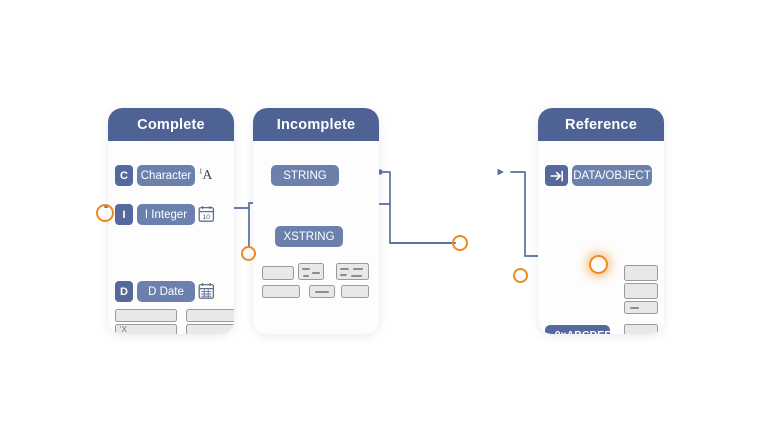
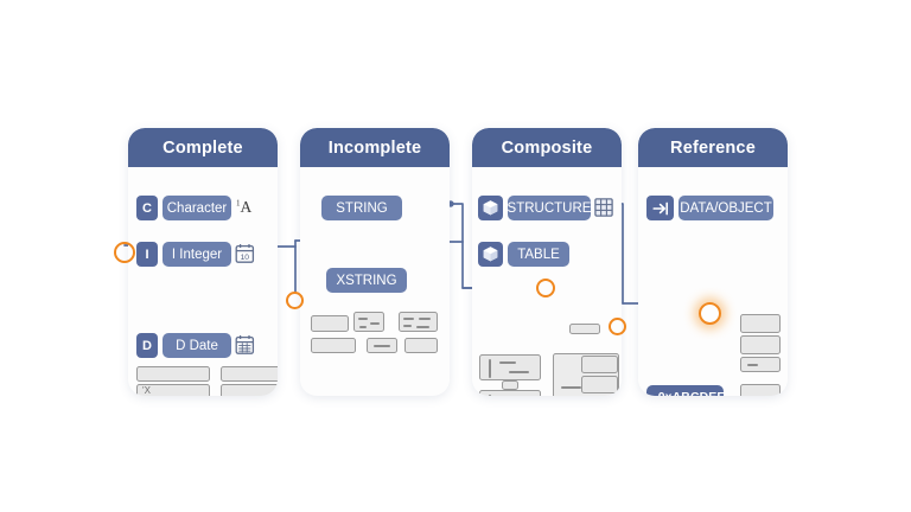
  Complete
  C
  Character
  1A
  I
  I Integer
  D
  D Date
  'X
  Incomplete
  STRING
  XSTRING
+ Composite
+ STRUCTURE
+ TABLE
  Reference
  DATA/OBJECT
